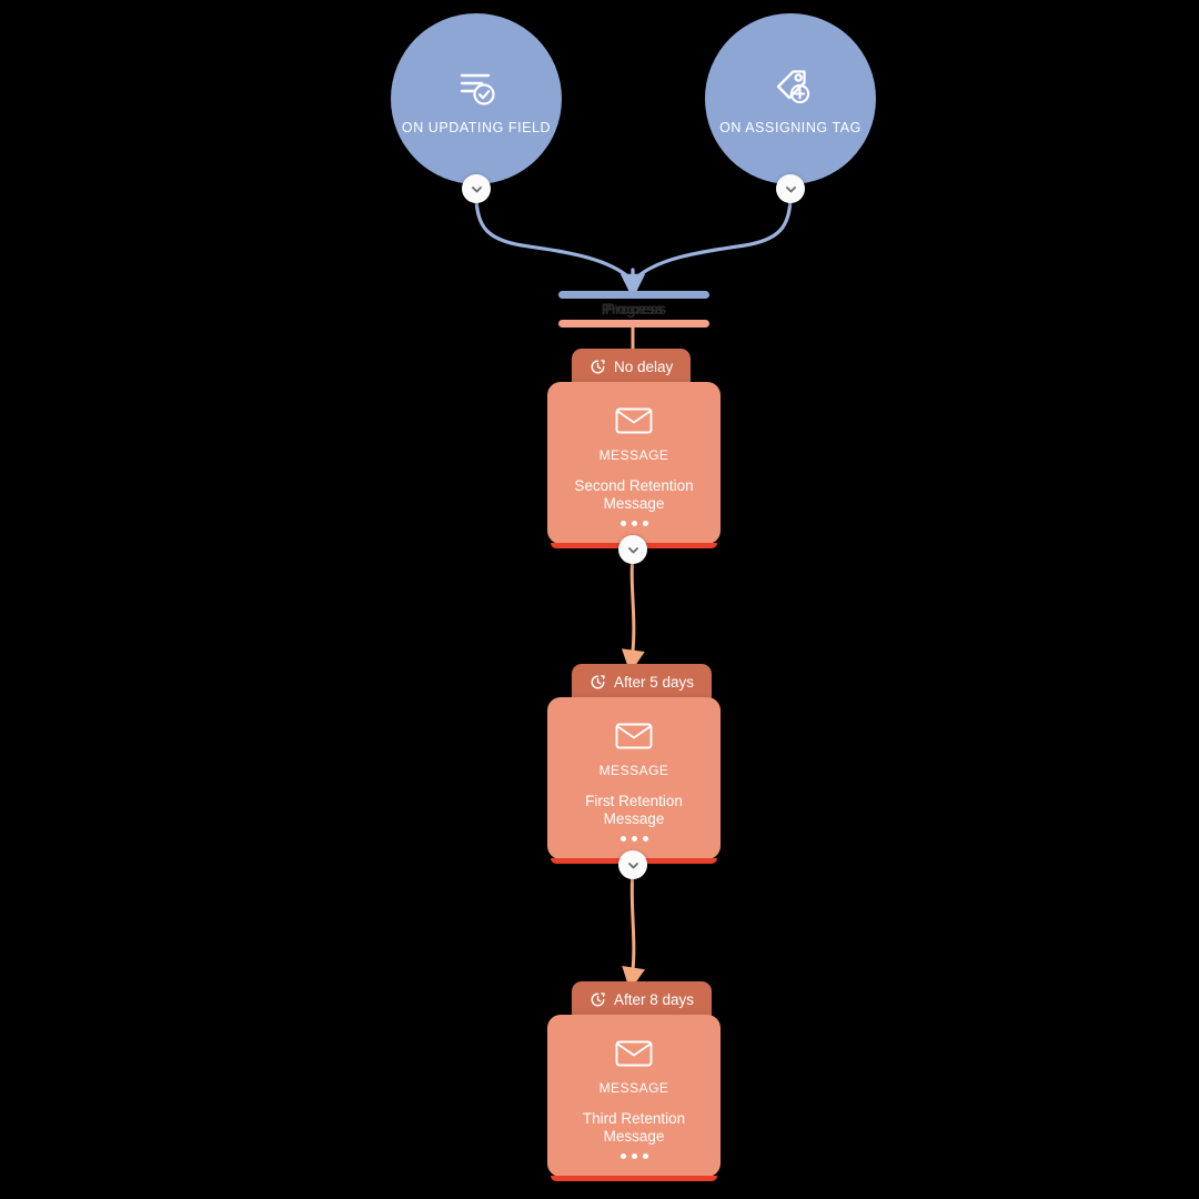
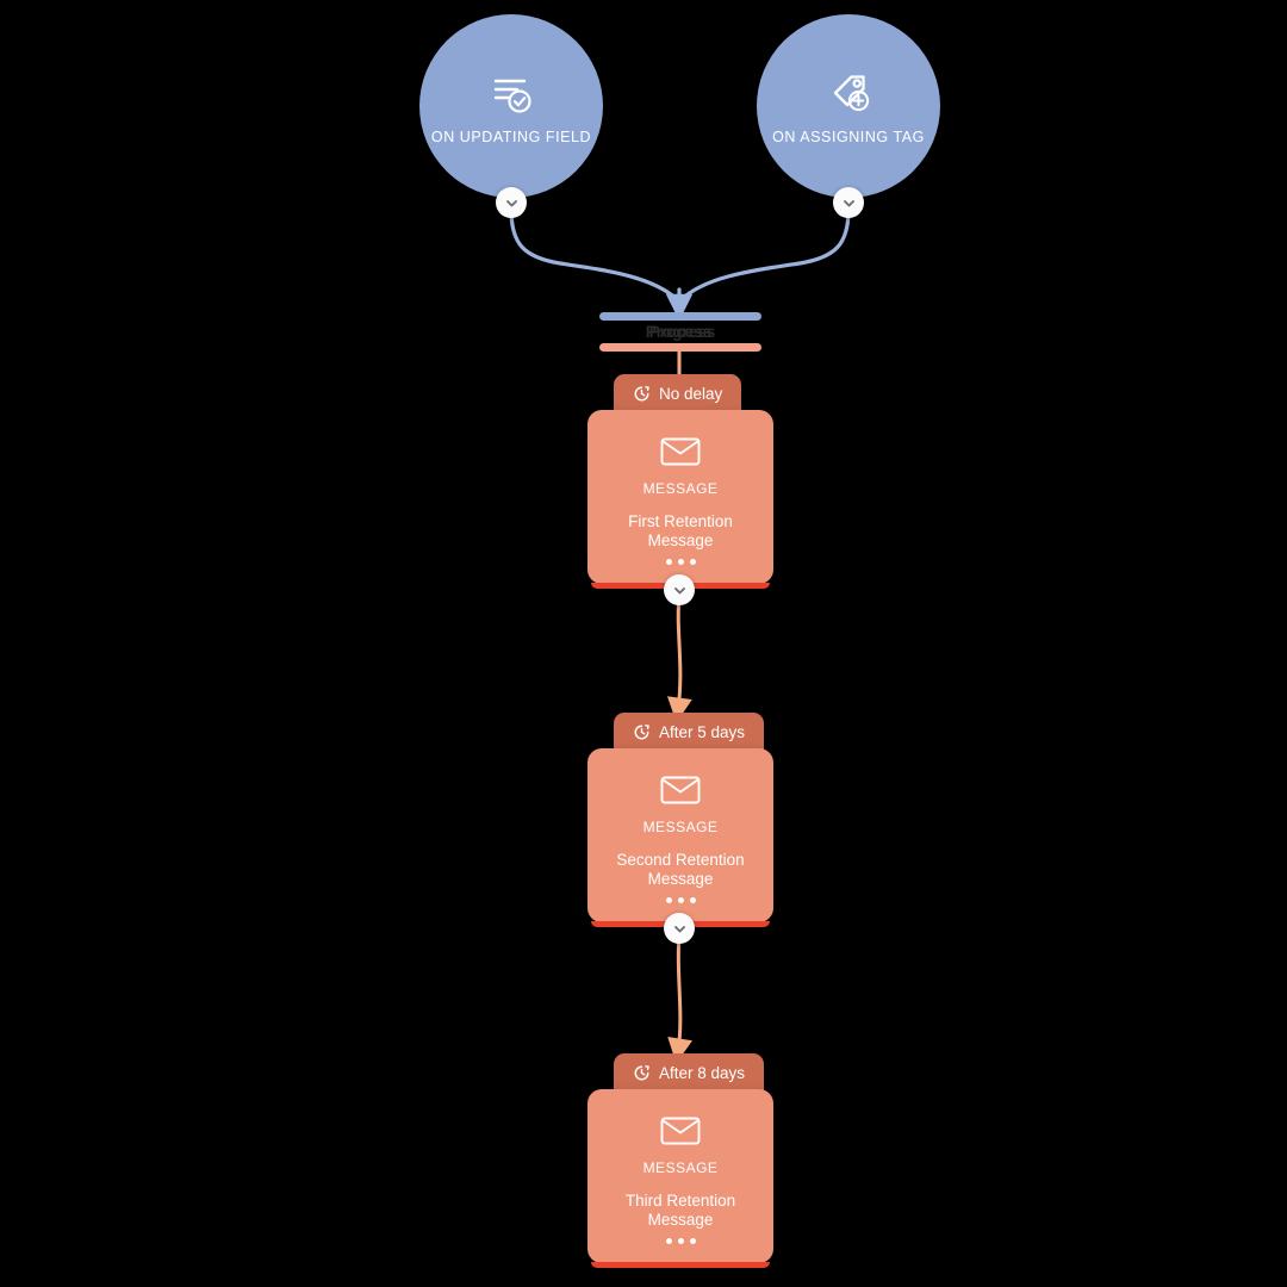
  ON UPDATING FIELD
  ON ASSIGNING TAG
  Process
  Progress
  No delay
  MESSAGE
- Second Retention Message
+ First Retention Message
  After 5 days
  MESSAGE
- First Retention Message
+ Second Retention Message
  After 8 days
  MESSAGE
  Third Retention Message
